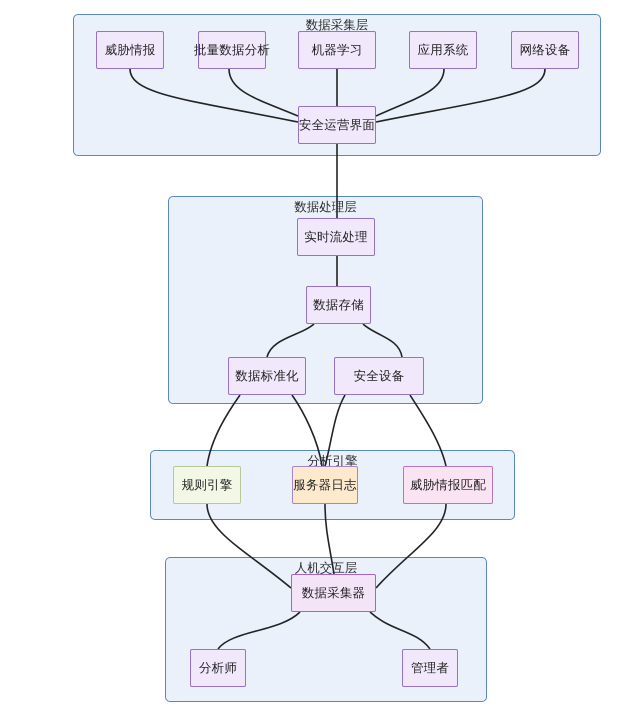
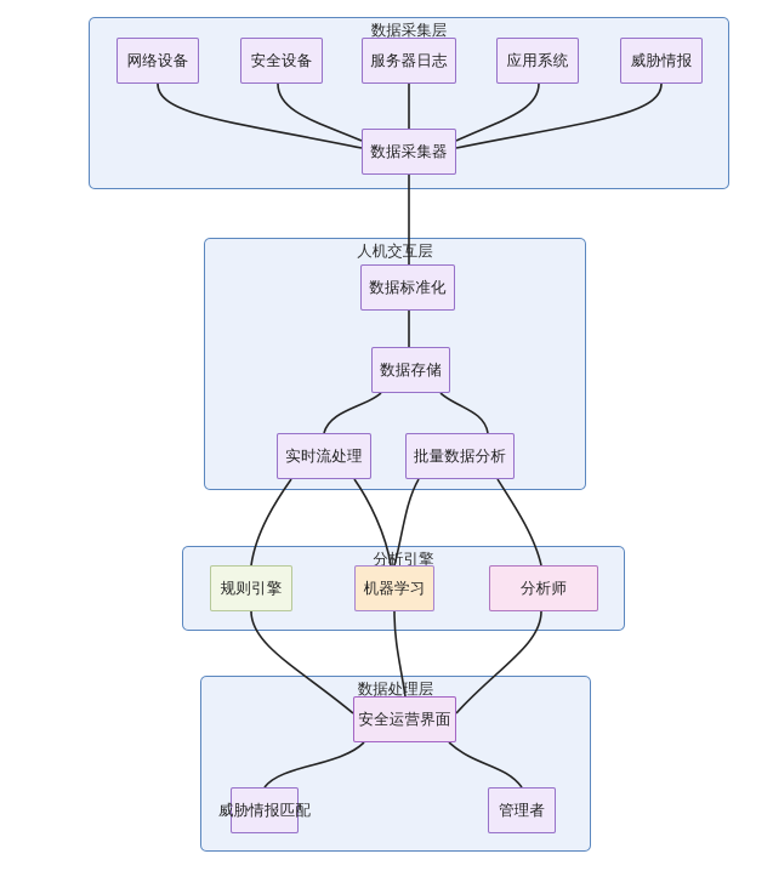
  数据采集层
- 数据处理层
+ 人机交互层
  分引擎
- 人机交互层
+ 数据处理层
- 威胁情报
+ 网络设备
- 批量数据分析
+ 安全设备
- 机器学习
+ 服务器日志
  应用系统
- 网络设备
+ 威胁情报
- 安全运营界面
+ 数据采集器
- 实时流处理
+ 数据标准化
  数据存储
- 数据标准化
+ 实时流处理
- 安全设备
+ 批量数据分析
  规则引擎
- 服务器日志
+ 机器学习
- 威胁情报匹配
+ 分析师
- 数据采集器
+ 安全运营界面
- 分析师
+ 威胁情报匹配
  管理者
